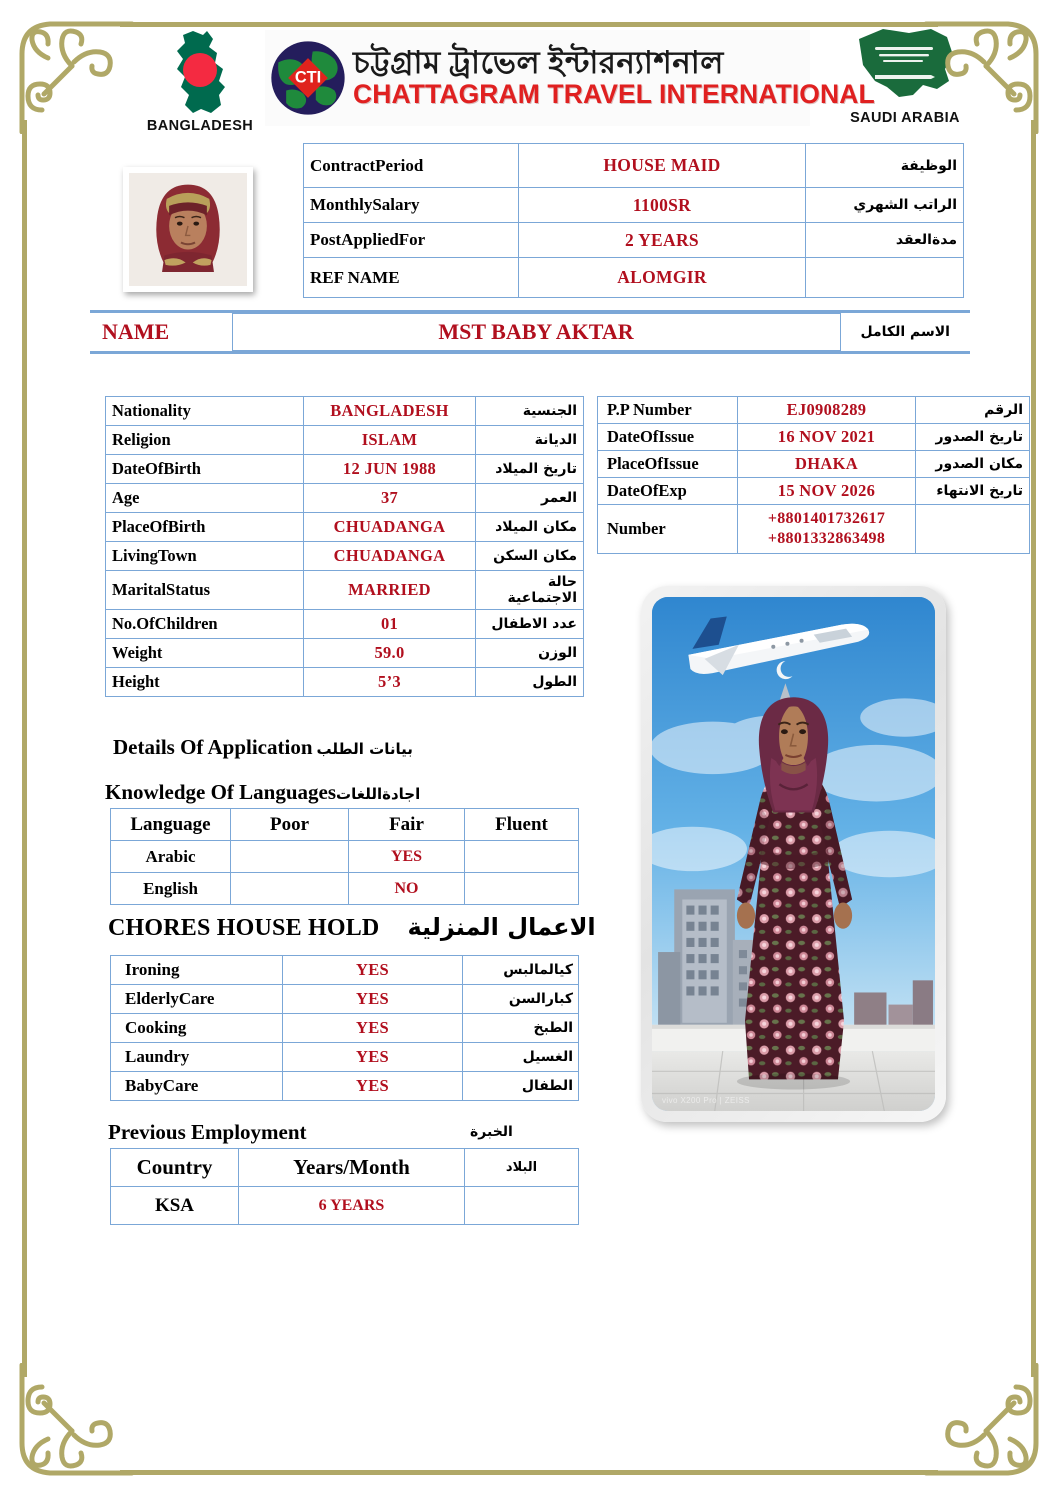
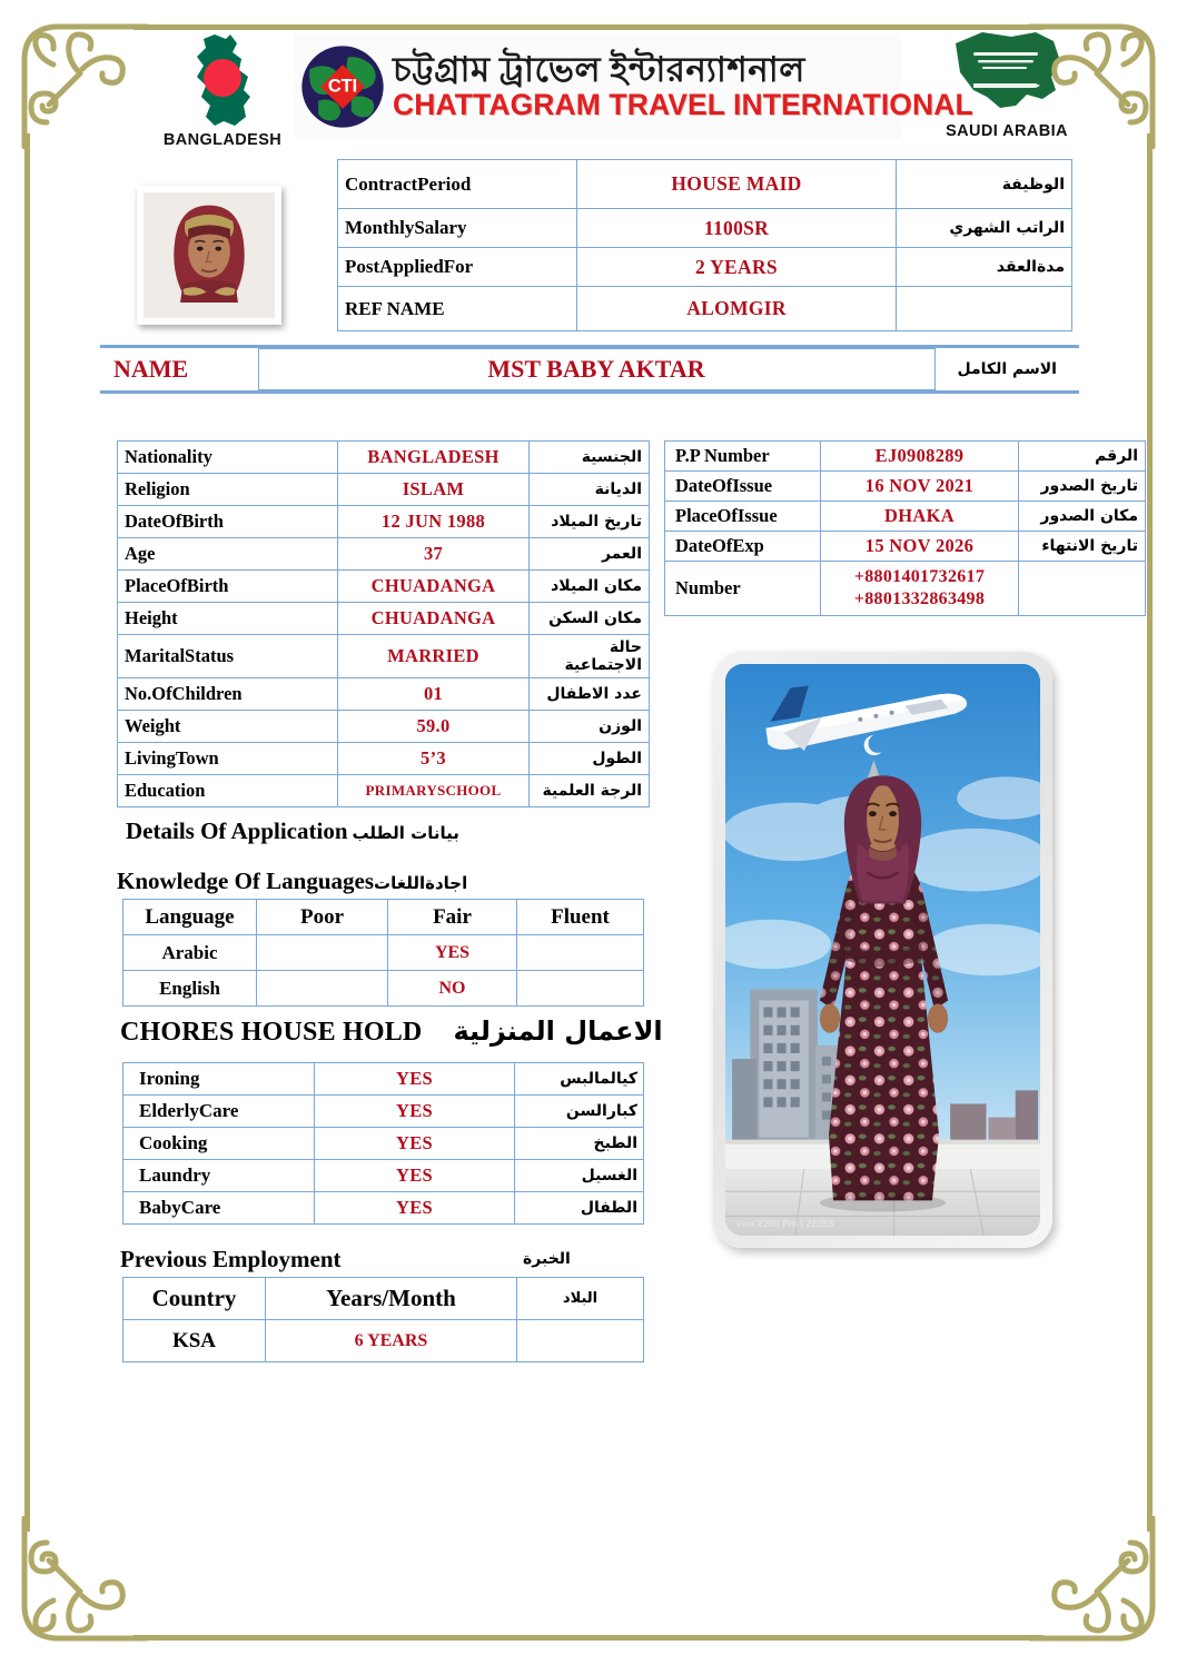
  BANGLADESH
  CTI
  চট্টগ্রাম ট্রাভেল ইন্টারন্যাশনাল
  CHATTAGRAM TRAVEL INTERNATIONAL
  SAUDI ARABIA
  ContractPeriod	HOUSE MAID	الوظيفة
  MonthlySalary	1100SR	الراتب الشهري
  PostAppliedFor	2 YEARS	مدةالعقد
  REF NAME	ALOMGIR
  NAME	MST BABY AKTAR	الاسم الكامل
  Nationality	BANGLADESH	الجنسية
  Religion	ISLAM	الديانة
  DateOfBirth	12 JUN 1988	تاريخ الميلاد
  Age	37	العمر
  PlaceOfBirth	CHUADANGA	مكان الميلاد
- LivingTown	CHUADANGA	مكان السكن
+ Height	CHUADANGA	مكان السكن
  MaritalStatus	MARRIED	حالة الاجتماعية
  No.OfChildren	01	عدد الاطفال
  Weight	59.0	الوزن
- Height	5’3	الطول
+ LivingTown	5’3	الطول
+ Education	PRIMARYSCHOOL	الرجة العلمية
  P.P Number	EJ0908289	الرقم
  DateOfIssue	16 NOV 2021	تاريخ الصدور
  PlaceOfIssue	DHAKA	مكان الصدور
  DateOfExp	15 NOV 2026	تاريخ الانتهاء
  Number	+8801401732617 +8801332863498
  Details Of Application بيانات الطلب
  Knowledge Of Languages اجادةاللغات
  Language	Poor	Fair	Fluent
  Arabic		YES
  English		NO
  CHORES HOUSE HOLD الاعمال المنزلية
  Ironing	YES	كيالمالبس
  ElderlyCare	YES	كبارالسن
  Cooking	YES	الطبخ
  Laundry	YES	الغسيل
  BabyCare	YES	الطفال
  Previous Employment
  الخبرة
  Country	Years/Month	البلاد
  KSA	6 YEARS
  vivo X200 Pro | ZEISS
